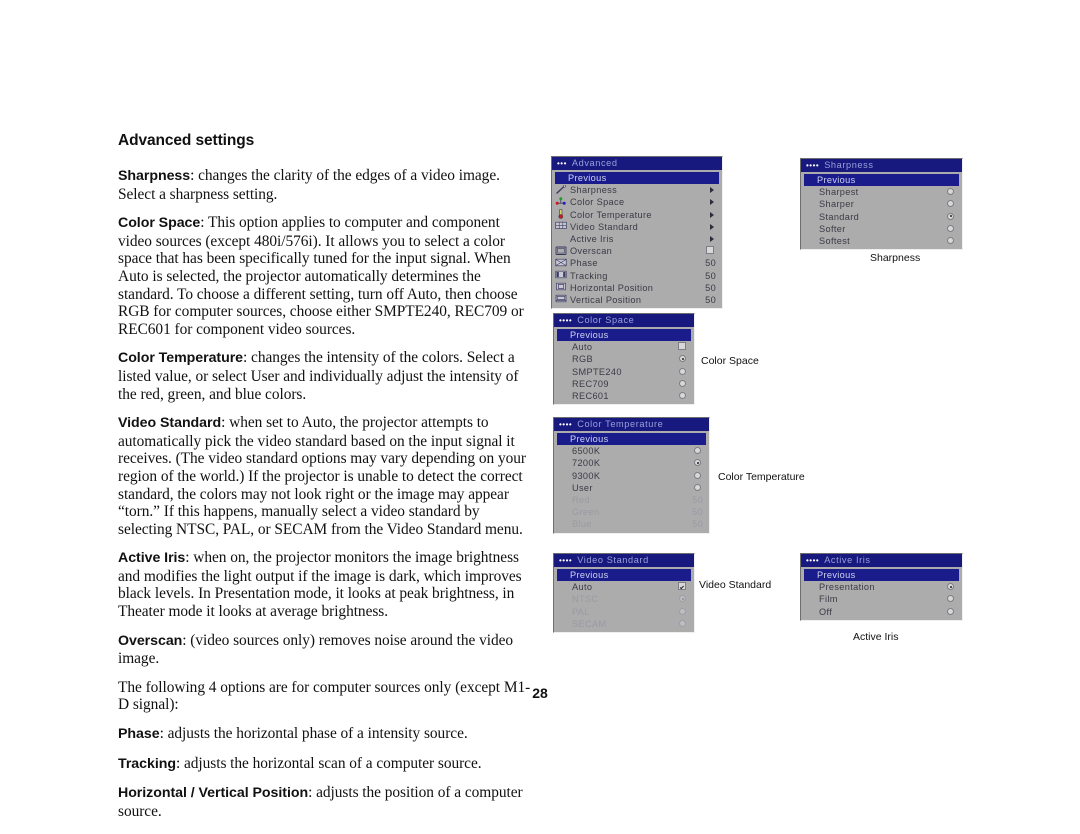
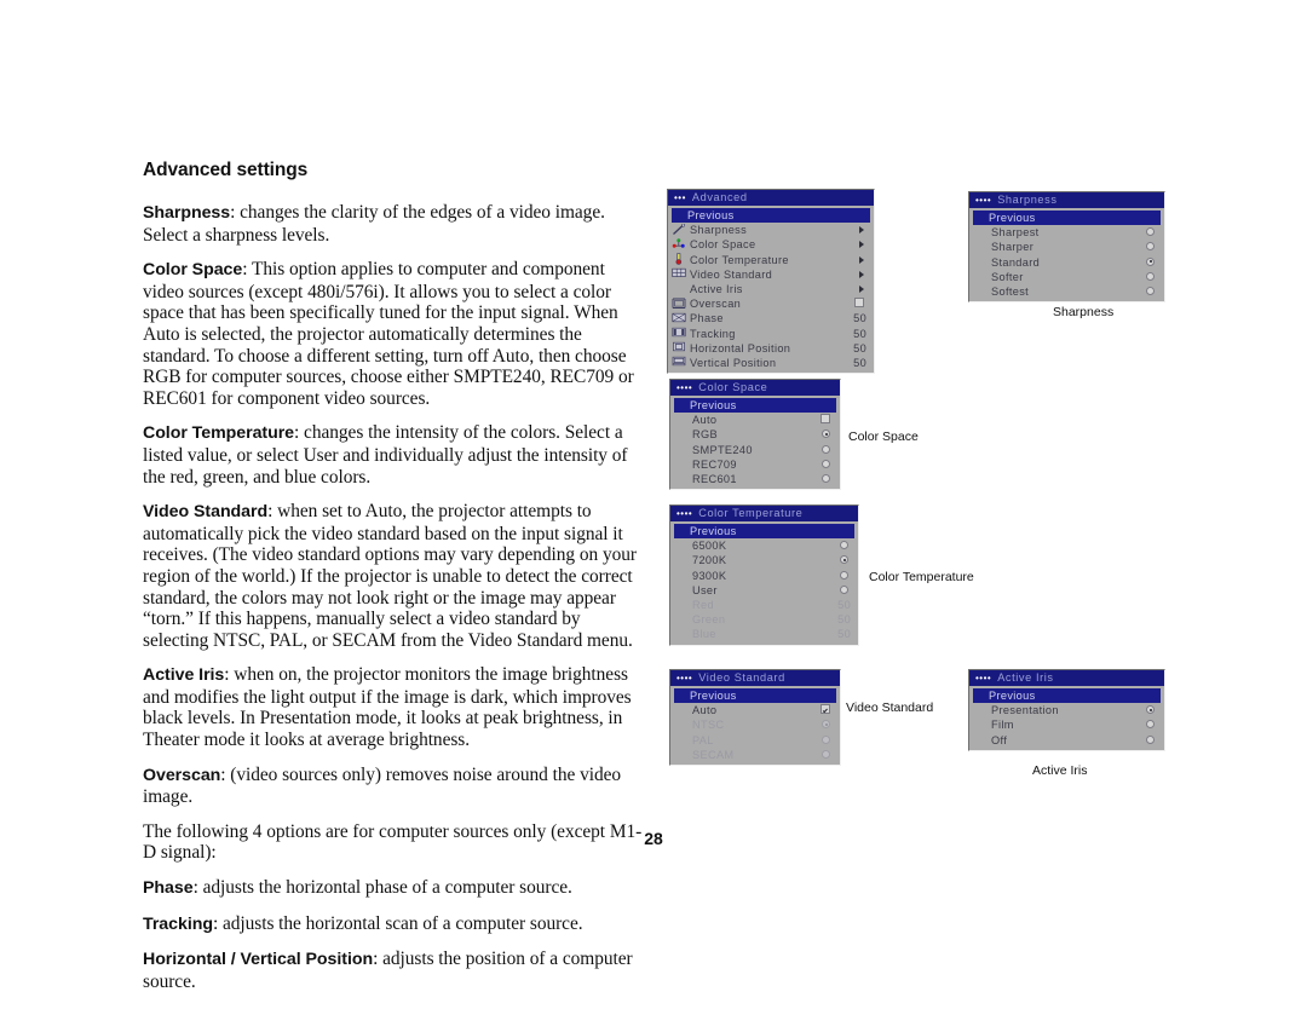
  Advanced settings
- Sharpness: changes the clarity of the edges of a video image. Select a sharpness setting.
+ Sharpness: changes the clarity of the edges of a video image. Select a sharpness levels.
  Color Space: This option applies to computer and component video sources (except 480i/576i). It allows you to select a color space that has been specifically tuned for the input signal. When Auto is selected, the projector automatically determines the standard. To choose a different setting, turn off Auto, then choose RGB for computer sources, choose either SMPTE240, REC709 or REC601 for component video sources.
  Color Temperature: changes the intensity of the colors. Select a listed value, or select User and individually adjust the intensity of the red, green, and blue colors.
  Video Standard: when set to Auto, the projector attempts to automatically pick the video standard based on the input signal it receives. (The video standard options may vary depending on your region of the world.) If the projector is unable to detect the correct standard, the colors may not look right or the image may appear “torn.” If this happens, manually select a video standard by selecting NTSC, PAL, or SECAM from the Video Standard menu.
  Active Iris: when on, the projector monitors the image brightness and modifies the light output if the image is dark, which improves black levels. In Presentation mode, it looks at peak brightness, in Theater mode it looks at average brightness.
  Overscan: (video sources only) removes noise around the video image.
  The following 4 options are for computer sources only (except M1-D signal):
- Phase: adjusts the horizontal phase of a intensity source.
+ Phase: adjusts the horizontal phase of a computer source.
  Tracking: adjusts the horizontal scan of a computer source.
  Horizontal / Vertical Position: adjusts the position of a computer source.
  28
  ••• Advanced
  Previous
  Sharpness
  Color Space
  Color Temperature
  Video Standard
  Active Iris
  Overscan
  Phase
  50
  Tracking
  50
  Horizontal Position
  50
  Vertical Position
  50
  •••• Sharpness
  Previous
  Sharpest
  Sharper
  Standard
  Softer
  Softest
  Sharpness
  •••• Color Space
  Previous
  Auto
  RGB
  SMPTE240
  REC709
  REC601
  Color Space
  •••• Color Temperature
  Previous
  6500K
  7200K
  9300K
  User
  Color Temperature
  •••• Video Standard
  Previous
  Auto
  Video Standard
  •••• Active Iris
  Previous
  Presentation
  Film
  Off
  Active Iris
